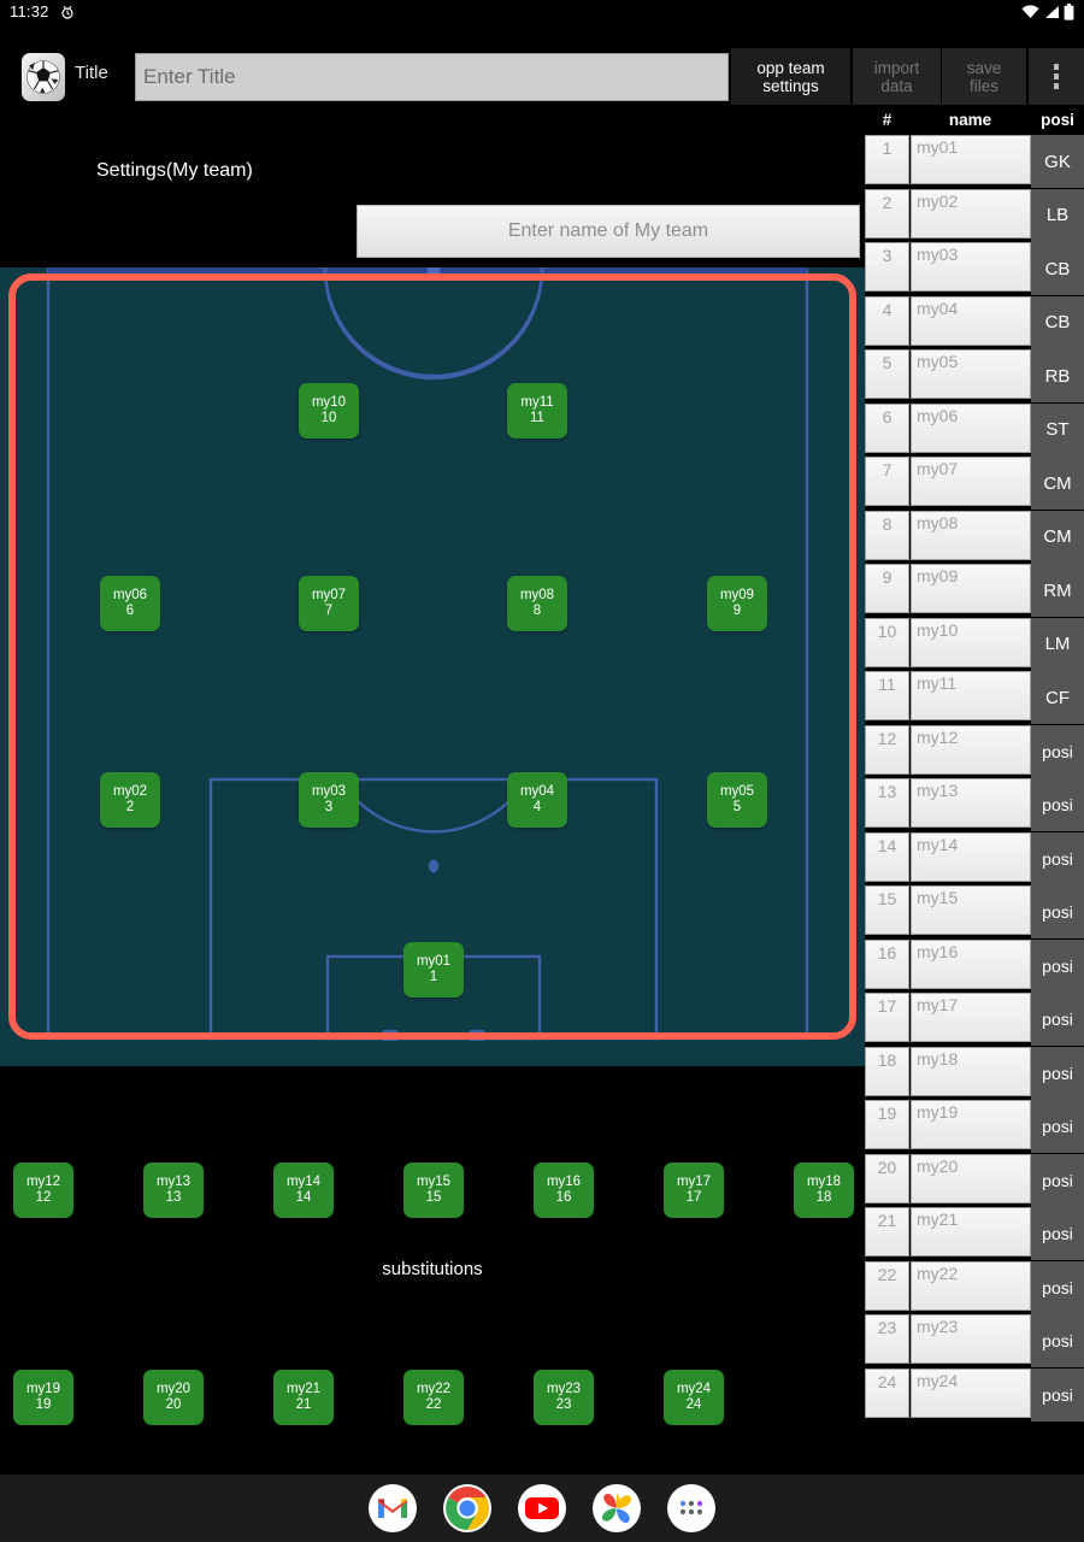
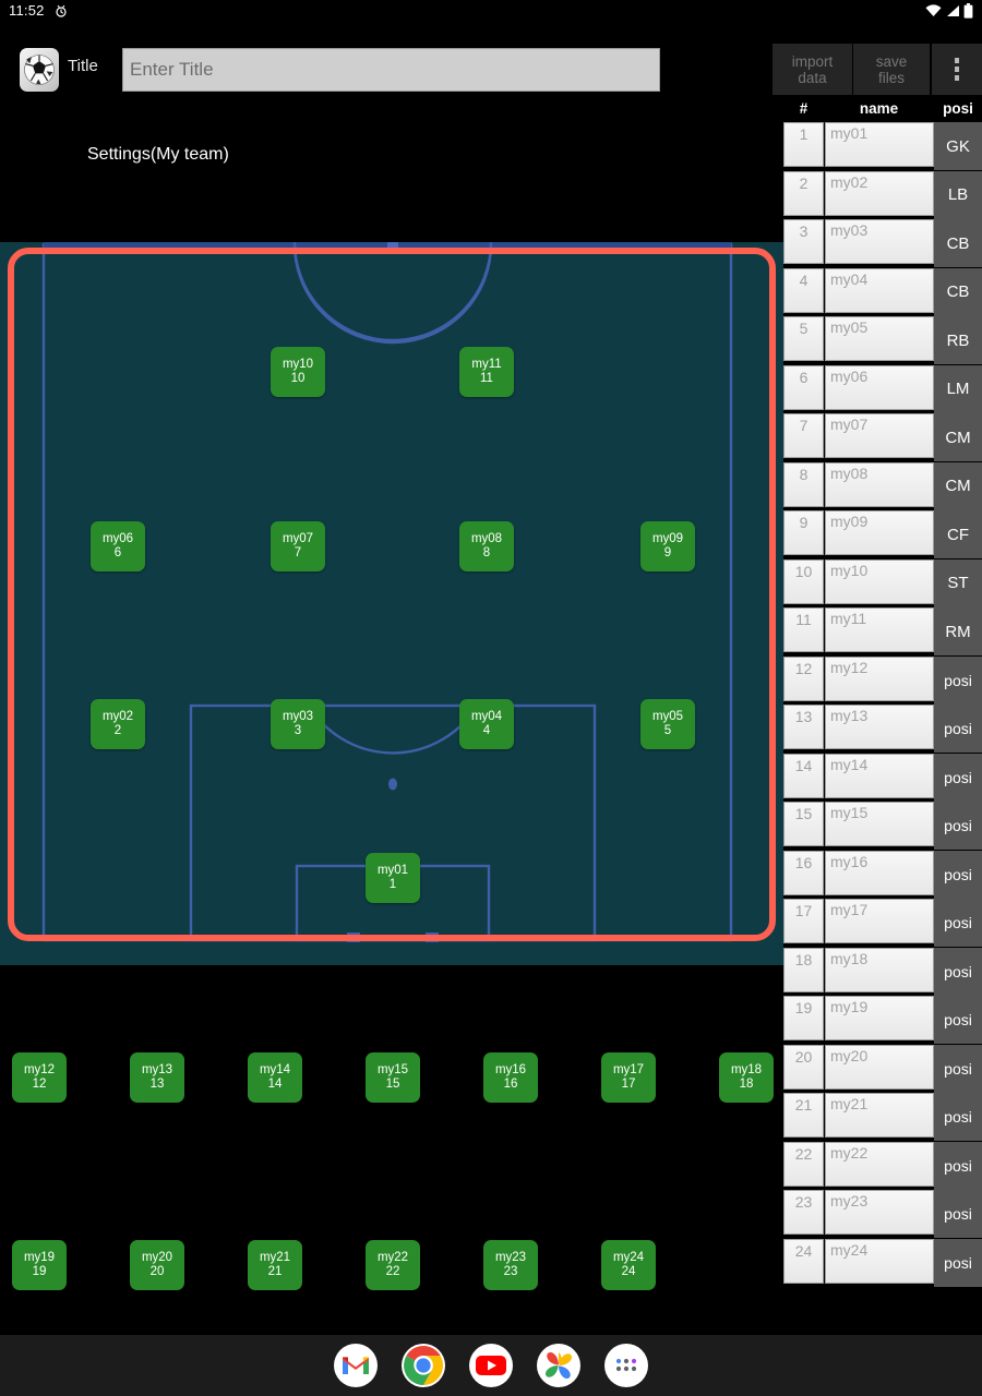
- 11:32
+ 11:52
  Title
  Enter Title
- opp team
- settings
  import
  data
  save
  files
  Settings(My team)
- Enter name of My team
  my10
  10
  my11
  11
  my06
  6
  my07
  7
  my08
  8
  my09
  9
  my02
  2
  my03
  3
  my04
  4
  my05
  5
  my01
  1
  my12
  12
  my13
  13
  my14
  14
  my15
  15
  my16
  16
  my17
  17
  my18
  18
  my19
  19
  my20
  20
  my21
  21
  my22
  22
  my23
  23
  my24
  24
- substitutions
  #
  name
  posi
  1
  my01
  GK
  2
  my02
  LB
  3
  my03
  CB
  4
  my04
  CB
  5
  my05
  RB
  6
  my06
- ST
+ LM
  7
  my07
  CM
  8
  my08
  CM
  9
  my09
- RM
+ CF
  10
  my10
- LM
+ ST
  11
  my11
- CF
+ RM
  12
  my12
  posi
  13
  my13
  posi
  14
  my14
  posi
  15
  my15
  posi
  16
  my16
  posi
  17
  my17
  posi
  18
  my18
  posi
  19
  my19
  posi
  20
  my20
  posi
  21
  my21
  posi
  22
  my22
  posi
  23
  my23
  posi
  24
  my24
  posi
